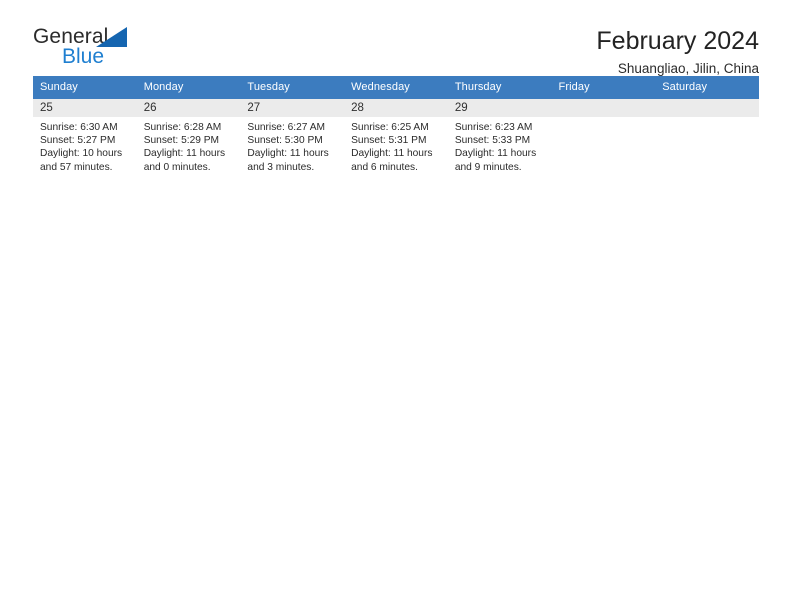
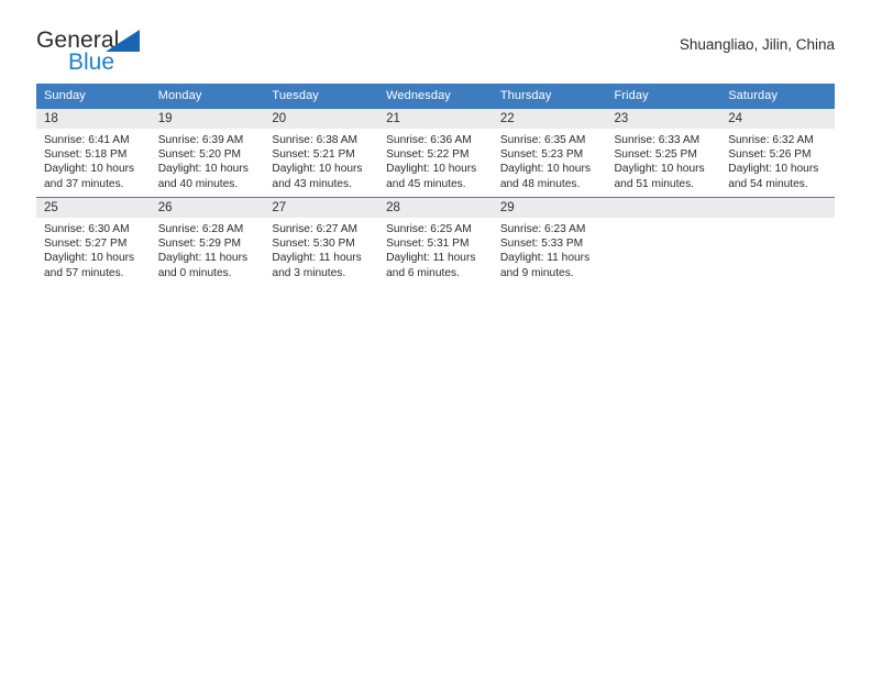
  General
  Blue
- February 2024
  Shuangliao, Jilin, China
  Sunday	Monday	Tuesday	Wednesday	Thursday	Friday	Saturday
+ 18Sunrise: 6:41 AMSunset: 5:18 PMDaylight: 10 hoursand 37 minutes.	19Sunrise: 6:39 AMSunset: 5:20 PMDaylight: 10 hoursand 40 minutes.	20Sunrise: 6:38 AMSunset: 5:21 PMDaylight: 10 hoursand 43 minutes.	21Sunrise: 6:36 AMSunset: 5:22 PMDaylight: 10 hoursand 45 minutes.	22Sunrise: 6:35 AMSunset: 5:23 PMDaylight: 10 hoursand 48 minutes.	23Sunrise: 6:33 AMSunset: 5:25 PMDaylight: 10 hoursand 51 minutes.	24Sunrise: 6:32 AMSunset: 5:26 PMDaylight: 10 hoursand 54 minutes.
  25Sunrise: 6:30 AMSunset: 5:27 PMDaylight: 10 hoursand 57 minutes.	26Sunrise: 6:28 AMSunset: 5:29 PMDaylight: 11 hoursand 0 minutes.	27Sunrise: 6:27 AMSunset: 5:30 PMDaylight: 11 hoursand 3 minutes.	28Sunrise: 6:25 AMSunset: 5:31 PMDaylight: 11 hoursand 6 minutes.	29Sunrise: 6:23 AMSunset: 5:33 PMDaylight: 11 hoursand 9 minutes.
